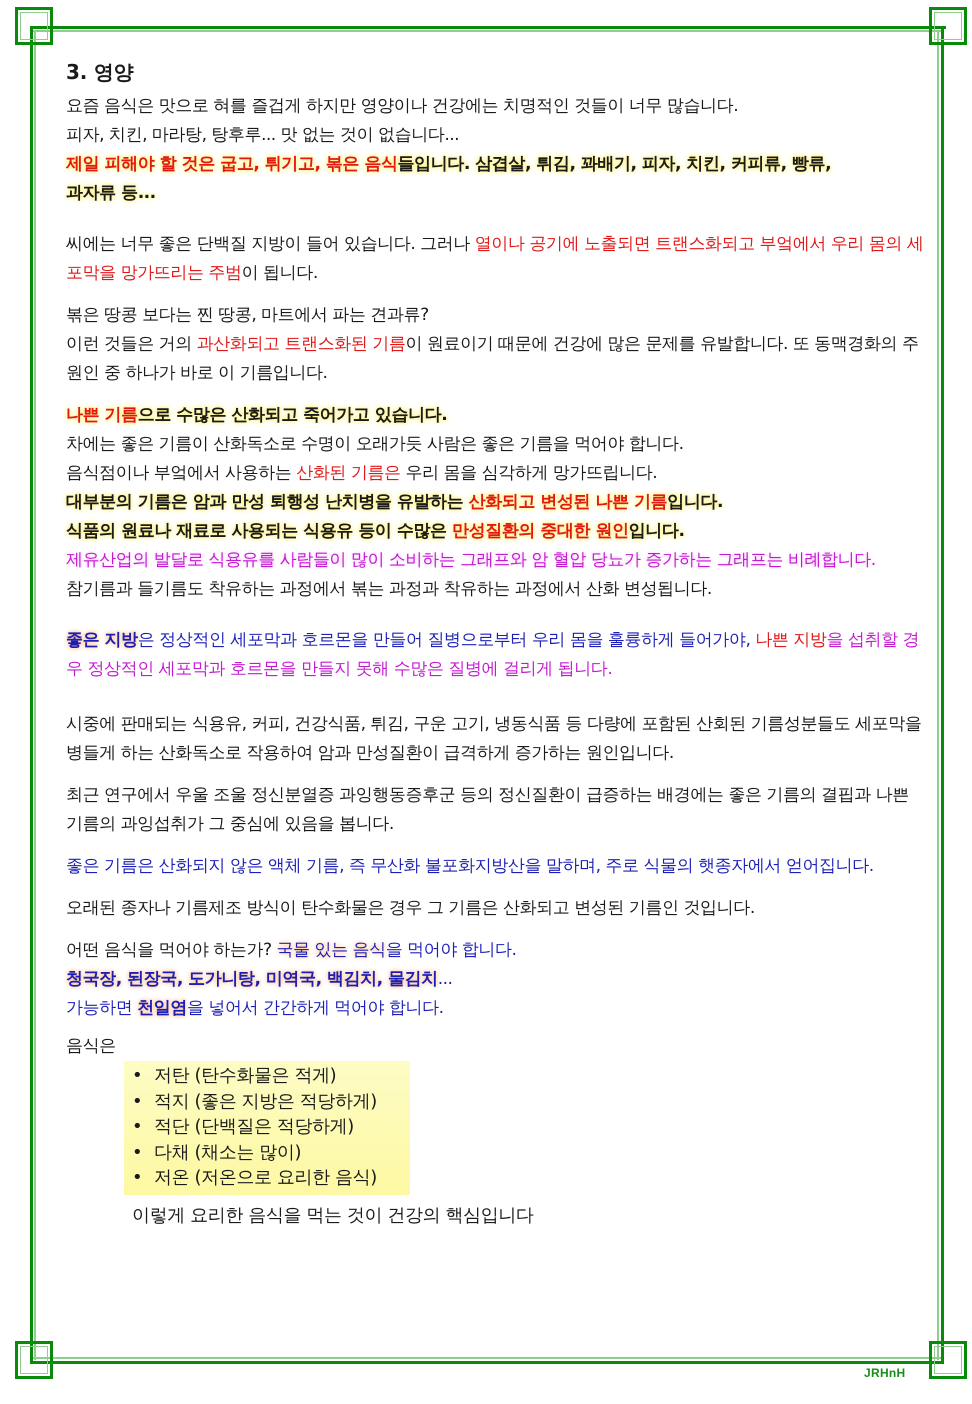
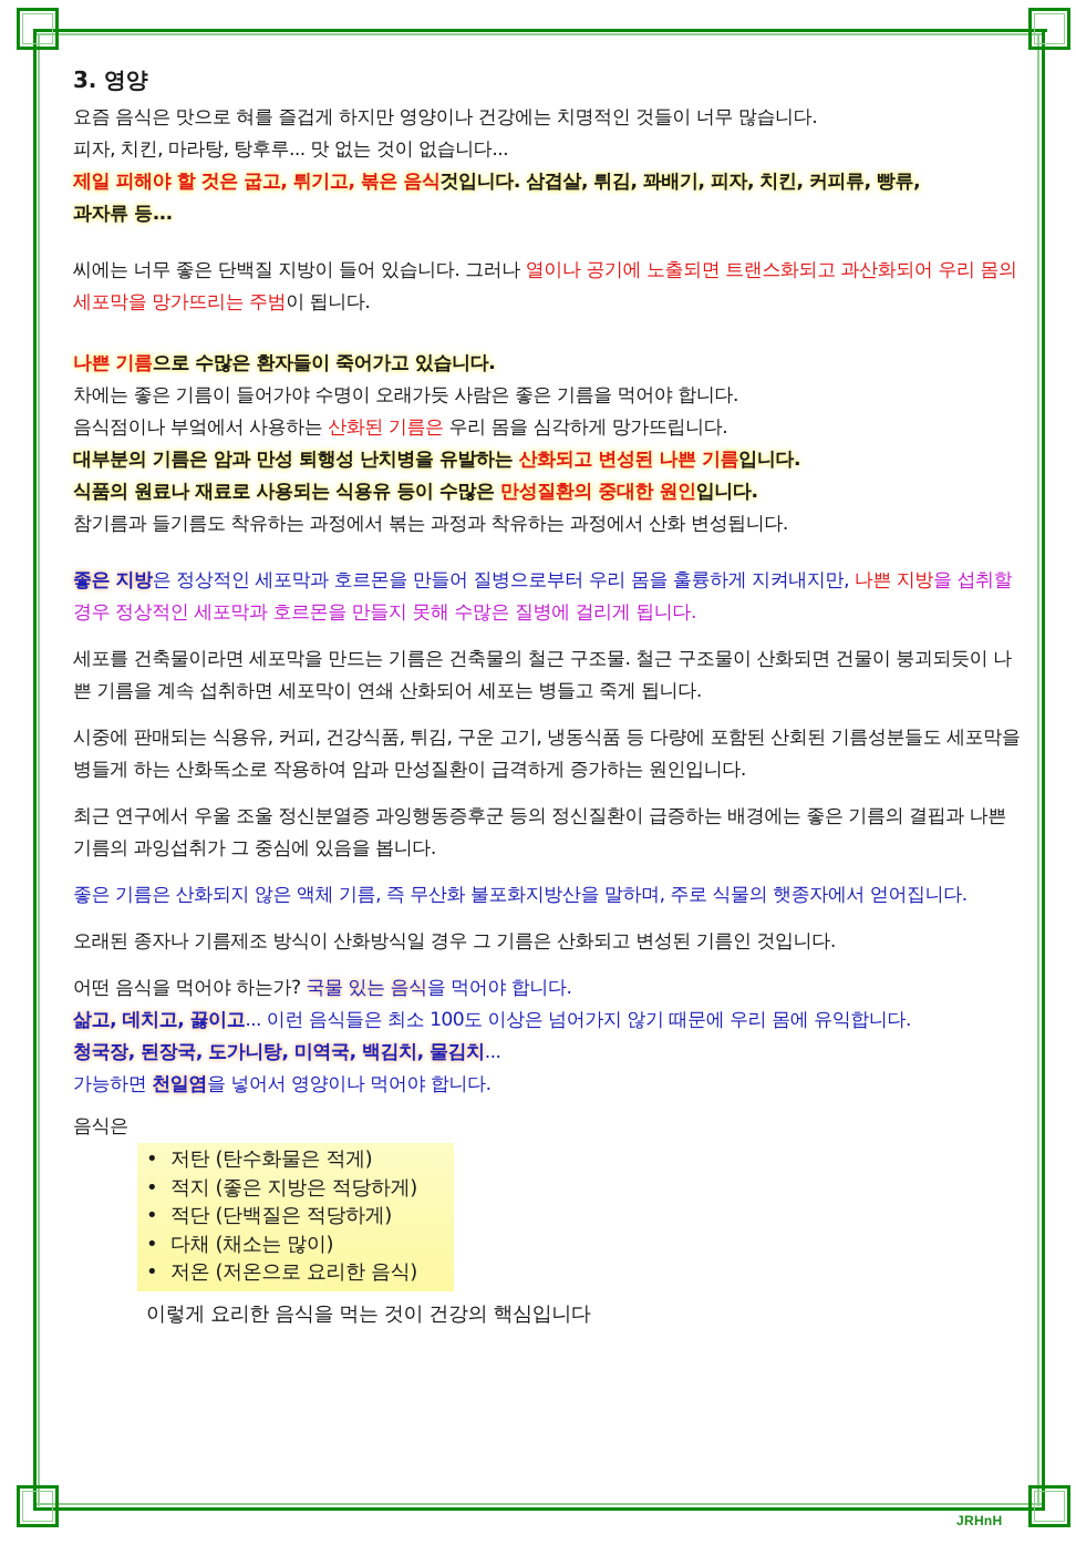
  3. 영양
  요즘 음식은 맛으로 혀를 즐겁게 하지만 영양이나 건강에는 치명적인 것들이 너무 많습니다.
  피자, 치킨, 마라탕, 탕후루... 맛 없는 것이 없습니다...
- 제일 피해야 할 것은 굽고, 튀기고, 볶은 음식들입니다. 삼겹살, 튀김, 꽈배기, 피자, 치킨, 커피류, 빵류,
+ 제일 피해야 할 것은 굽고, 튀기고, 볶은 음식것입니다. 삼겹살, 튀김, 꽈배기, 피자, 치킨, 커피류, 빵류,
  과자류 등...
- 씨에는 너무 좋은 단백질 지방이 들어 있습니다. 그러나 열이나 공기에 노출되면 트랜스화되고 부엌에서 우리 몸의 세포막을 망가뜨리는 주범이 됩니다.
+ 씨에는 너무 좋은 단백질 지방이 들어 있습니다. 그러나 열이나 공기에 노출되면 트랜스화되고 과산화되어 우리 몸의 세포막을 망가뜨리는 주범이 됩니다.
- 볶은 땅콩 보다는 찐 땅콩, 마트에서 파는 견과류?
- 이런 것들은 거의 과산화되고 트랜스화된 기름이 원료이기 때문에 건강에 많은 문제를 유발합니다. 또 동맥경화의 주원인 중 하나가 바로 이 기름입니다.
- 나쁜 기름으로 수많은 산화되고 죽어가고 있습니다.
+ 나쁜 기름으로 수많은 환자들이 죽어가고 있습니다.
- 차에는 좋은 기름이 산화독소로 수명이 오래가듯 사람은 좋은 기름을 먹어야 합니다.
+ 차에는 좋은 기름이 들어가야 수명이 오래가듯 사람은 좋은 기름을 먹어야 합니다.
  음식점이나 부엌에서 사용하는 산화된 기름은 우리 몸을 심각하게 망가뜨립니다.
  대부분의 기름은 암과 만성 퇴행성 난치병을 유발하는 산화되고 변성된 나쁜 기름입니다.
  식품의 원료나 재료로 사용되는 식용유 등이 수많은 만성질환의 중대한 원인입니다.
- 제유산업의 발달로 식용유를 사람들이 많이 소비하는 그래프와 암 혈압 당뇨가 증가하는 그래프는 비례합니다.
  참기름과 들기름도 착유하는 과정에서 볶는 과정과 착유하는 과정에서 산화 변성됩니다.
- 좋은 지방은 정상적인 세포막과 호르몬을 만들어 질병으로부터 우리 몸을 훌륭하게 들어가야, 나쁜 지방을 섭취할 경우 정상적인 세포막과 호르몬을 만들지 못해 수많은 질병에 걸리게 됩니다.
+ 좋은 지방은 정상적인 세포막과 호르몬을 만들어 질병으로부터 우리 몸을 훌륭하게 지켜내지만, 나쁜 지방을 섭취할 경우 정상적인 세포막과 호르몬을 만들지 못해 수많은 질병에 걸리게 됩니다.
+ 세포를 건축물이라면 세포막을 만드는 기름은 건축물의 철근 구조물. 철근 구조물이 산화되면 건물이 붕괴되듯이 나쁜 기름을 계속 섭취하면 세포막이 연쇄 산화되어 세포는 병들고 죽게 됩니다.
  시중에 판매되는 식용유, 커피, 건강식품, 튀김, 구운 고기, 냉동식품 등 다량에 포함된 산회된 기름성분들도 세포막을 병들게 하는 산화독소로 작용하여 암과 만성질환이 급격하게 증가하는 원인입니다.
  최근 연구에서 우울 조울 정신분열증 과잉행동증후군 등의 정신질환이 급증하는 배경에는 좋은 기름의 결핍과 나쁜 기름의 과잉섭취가 그 중심에 있음을 봅니다.
  좋은 기름은 산화되지 않은 액체 기름, 즉 무산화 불포화지방산을 말하며, 주로 식물의 햇종자에서 얻어집니다.
- 오래된 종자나 기름제조 방식이 탄수화물은 경우 그 기름은 산화되고 변성된 기름인 것입니다.
+ 오래된 종자나 기름제조 방식이 산화방식일 경우 그 기름은 산화되고 변성된 기름인 것입니다.
  어떤 음식을 먹어야 하는가? 국물 있는 음식을 먹어야 합니다.
+ 삶고, 데치고, 끓이고... 이런 음식들은 최소 100도 이상은 넘어가지 않기 때문에 우리 몸에 유익합니다.
  청국장, 된장국, 도가니탕, 미역국, 백김치, 물김치...
- 가능하면 천일염을 넣어서 간간하게 먹어야 합니다.
+ 가능하면 천일염을 넣어서 영양이나 먹어야 합니다.
  음식은
  저탄 (탄수화물은 적게)
  적지 (좋은 지방은 적당하게)
  적단 (단백질은 적당하게)
  다채 (채소는 많이)
  저온 (저온으로 요리한 음식)
  이렇게 요리한 음식을 먹는 것이 건강의 핵심입니다
  JRHnH
